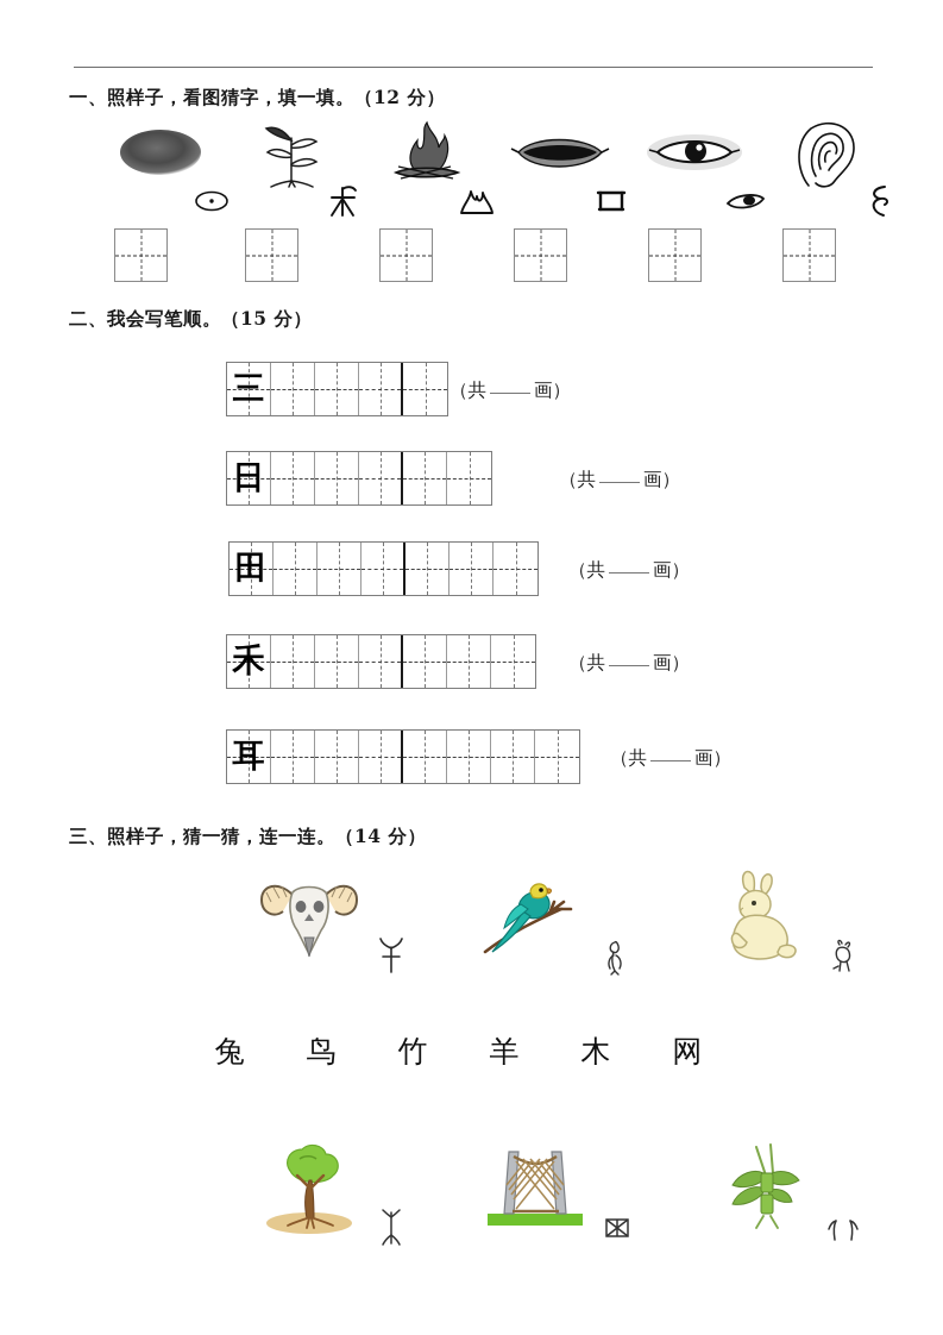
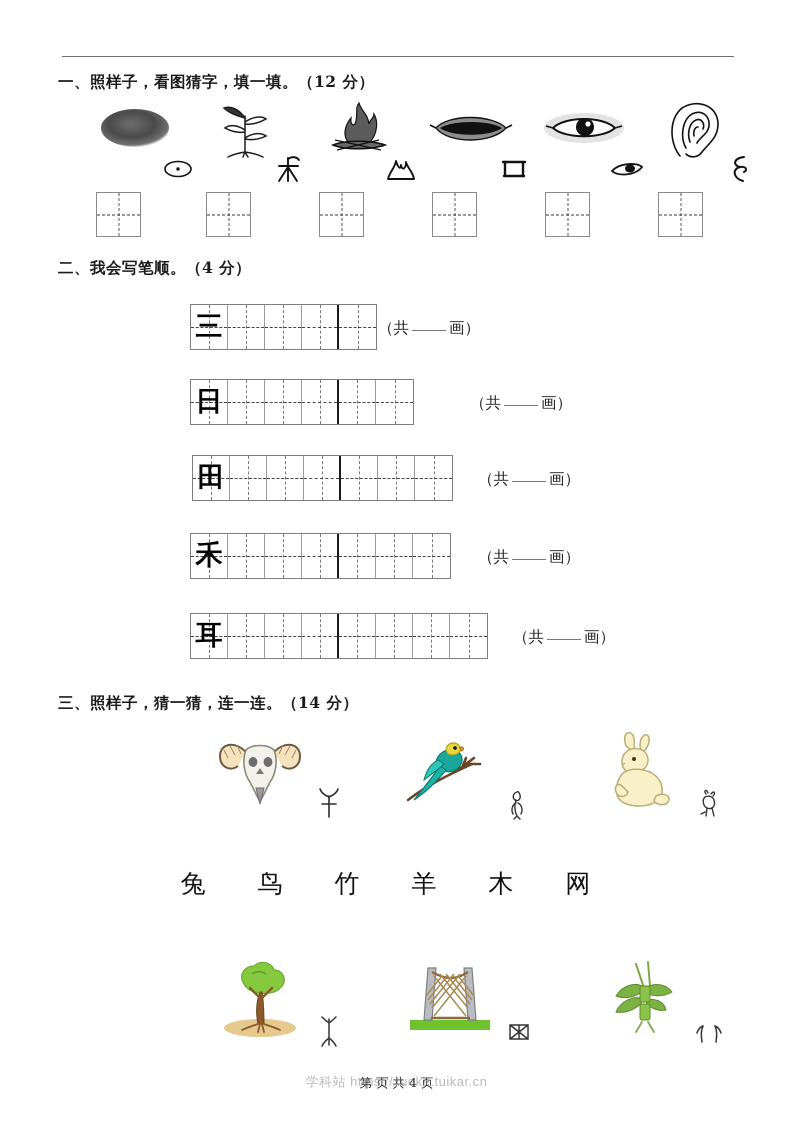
  一、照样子，看图猜字，填一填。（12 分）
- 二、我会写笔顺。（15 分）
+ 二、我会写笔顺。（4 分）
  三
  （共 画）
  日
  （共 画）
  田
  （共 画）
  禾
  （共 画）
  耳
  （共 画）
  三、照样子，猜一猜，连一连。（14 分）
  兔 鸟 竹 羊 木 网
+ 学科站 https://xueke.tuikar.cn
+ 第 页 共 4 页
